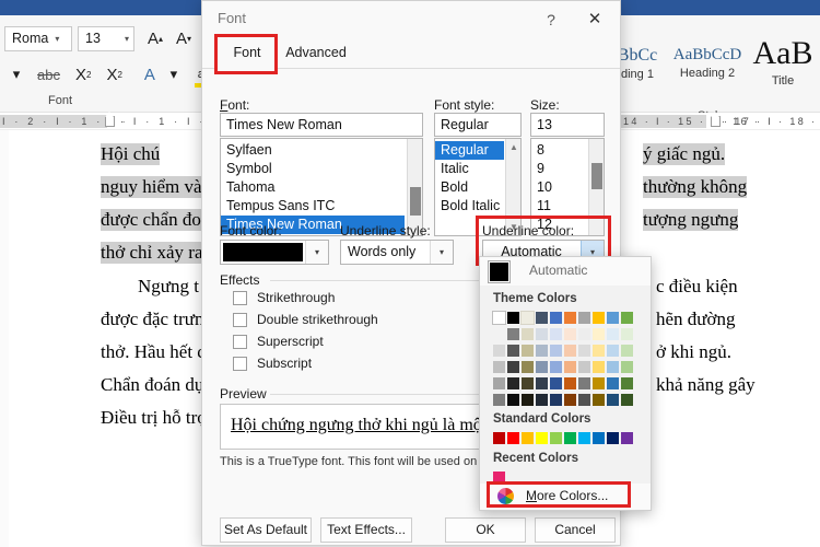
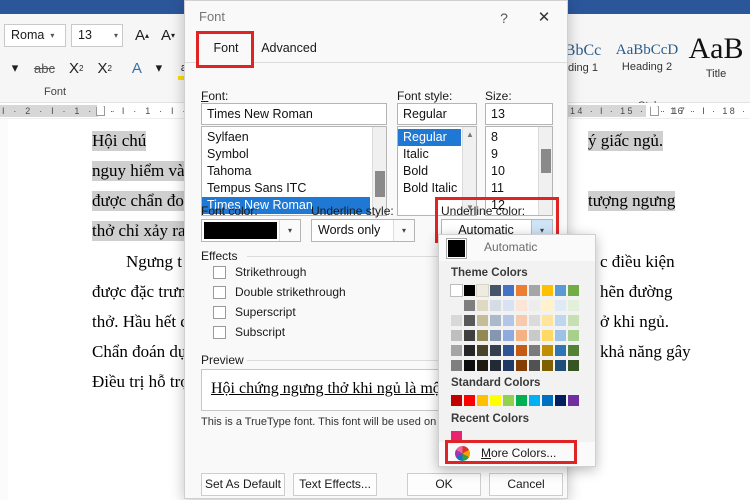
  Roma
  ▾
  13
  ▾
  A
  ▴
  A
  ▾
  ▾
  abc
  X
  2
  X
  2
  A
  ▾
  Font
  BbCc
  ding 1
  AaBbCcD
  Heading 2
  AaB
  Title
  I · 2 · I · 1 · ·
  14 · I · 15 · · 16 ·
  · 17 · I · 18 ·
  Hội chú
  nguy hiểm và
  được chẩn đo
  thở chỉ xảy ra
  Ngưng t
  được đặc trưn
  thở. Hầu hết
  Chẩn đoán dự
  Điều trị hỗ tr
  ý giấc ngủ.
- thường không
  tượng ngưng
  c điều kiện
  hẽn đường
  ở khi ngủ.
  khả năng gây
  Font
  ?
  ✕
  Font
  Advanced
  Font:
  Font style:
  Size:
  Times New Roman
  Regular
  13
  Sylfaen
  Symbol
  Tahoma
  Tempus Sans ITC
  Times New Roman
  Regular
  Italic
  Bold
  Bold Italic
  ▲
  ▼
  8
  9
  10
  11
  12
  Font color:
  Underline style:
  Underline color:
  ▾
  Words only
  ▾
  Automatic
  ▾
  Effects
  Strikethrough
  Double strikethrough
  Superscript
  Subscript
  Preview
  Hội chứng ngưng thở khi ngủ là mộ
  This is a TrueType font. This font will be used on
  Set As Default
  Text Effects...
  OK
  Cancel
  Automatic
  Theme Colors
  Standard Colors
  Recent Colors
  More Colors...
